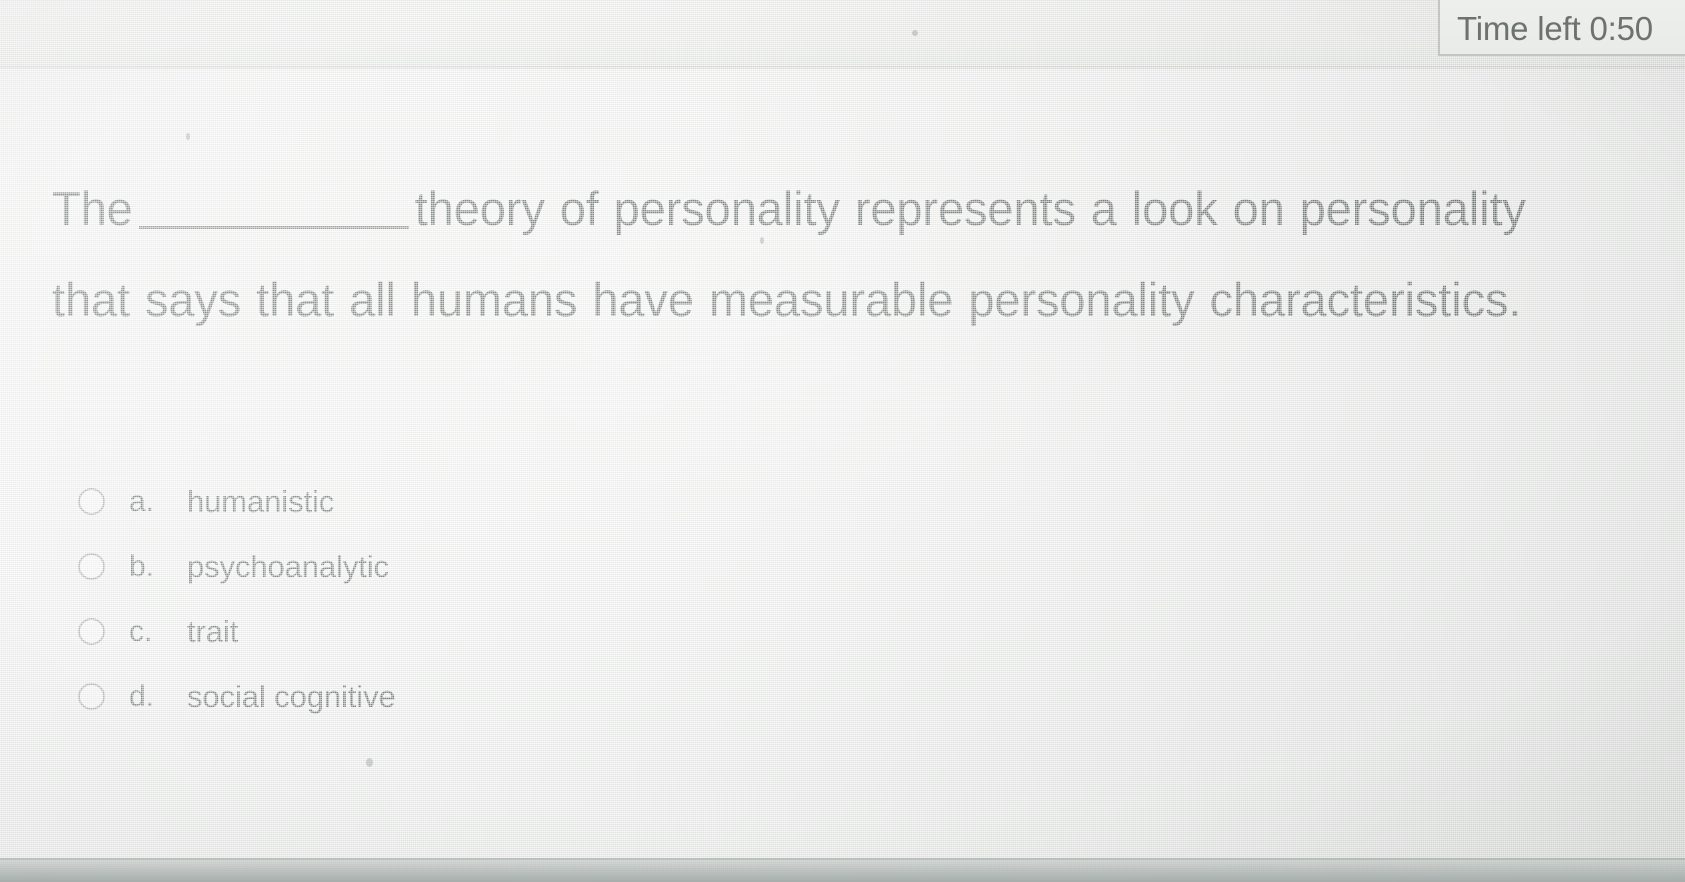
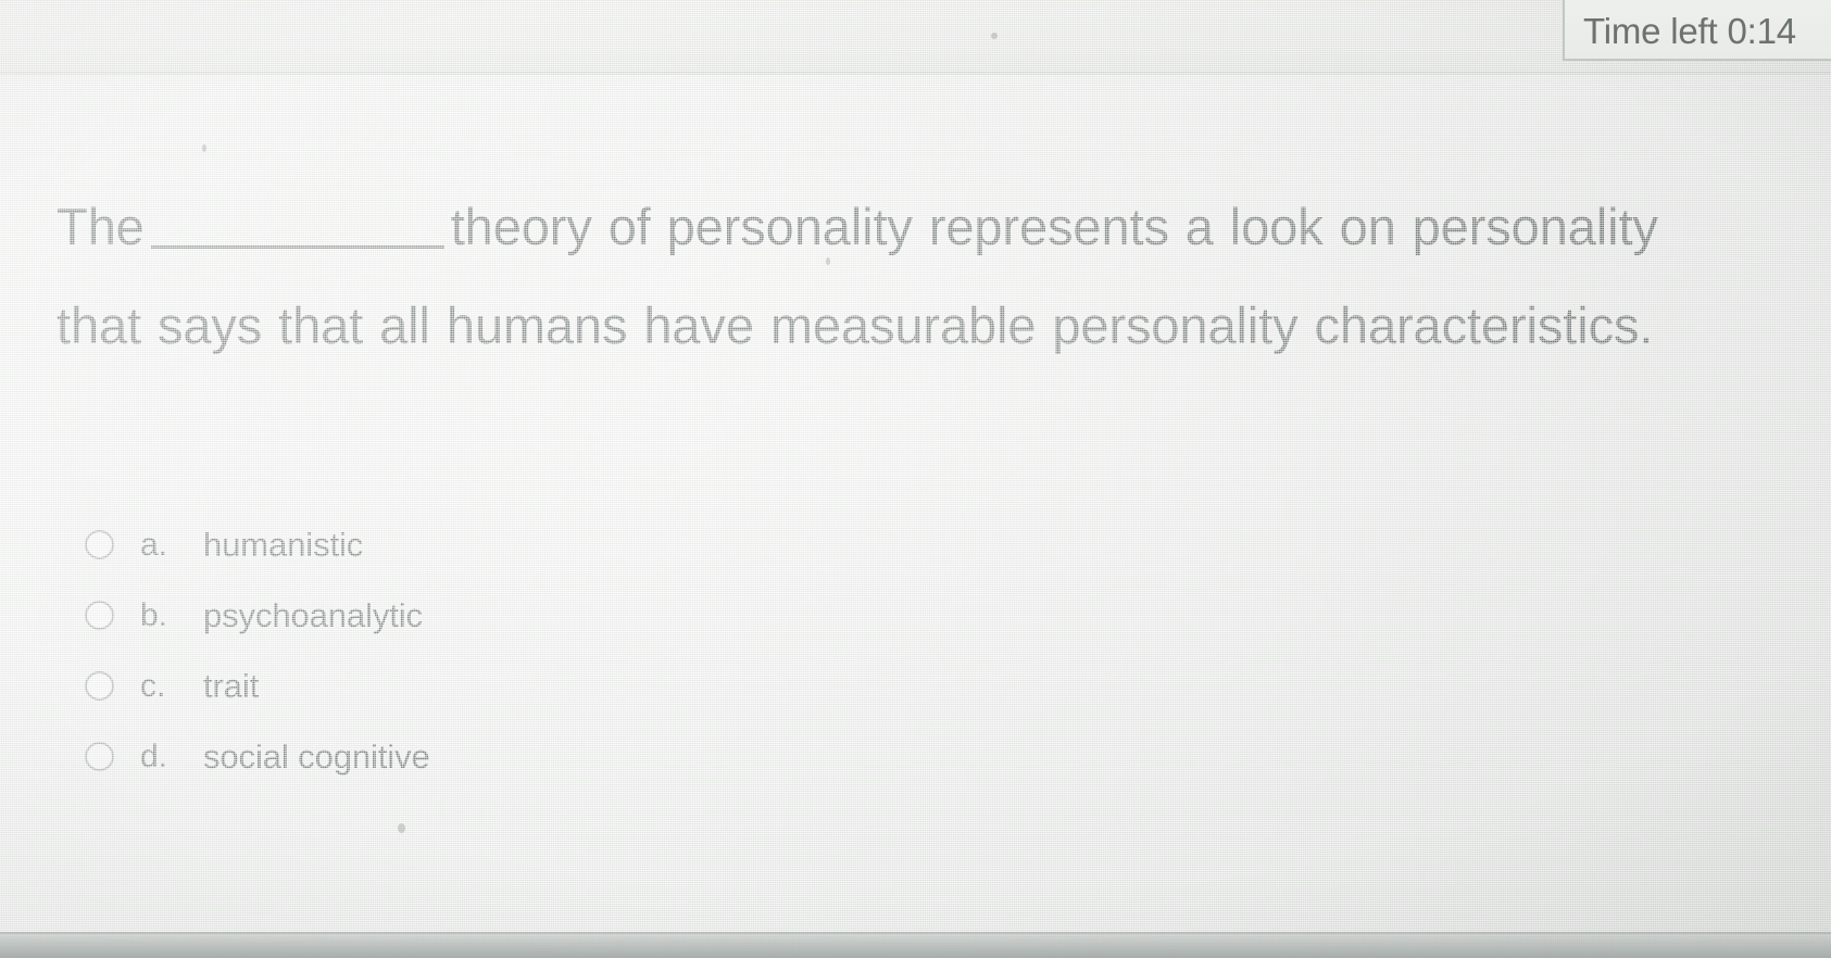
- Time left 0:50
+ Time left 0:14
